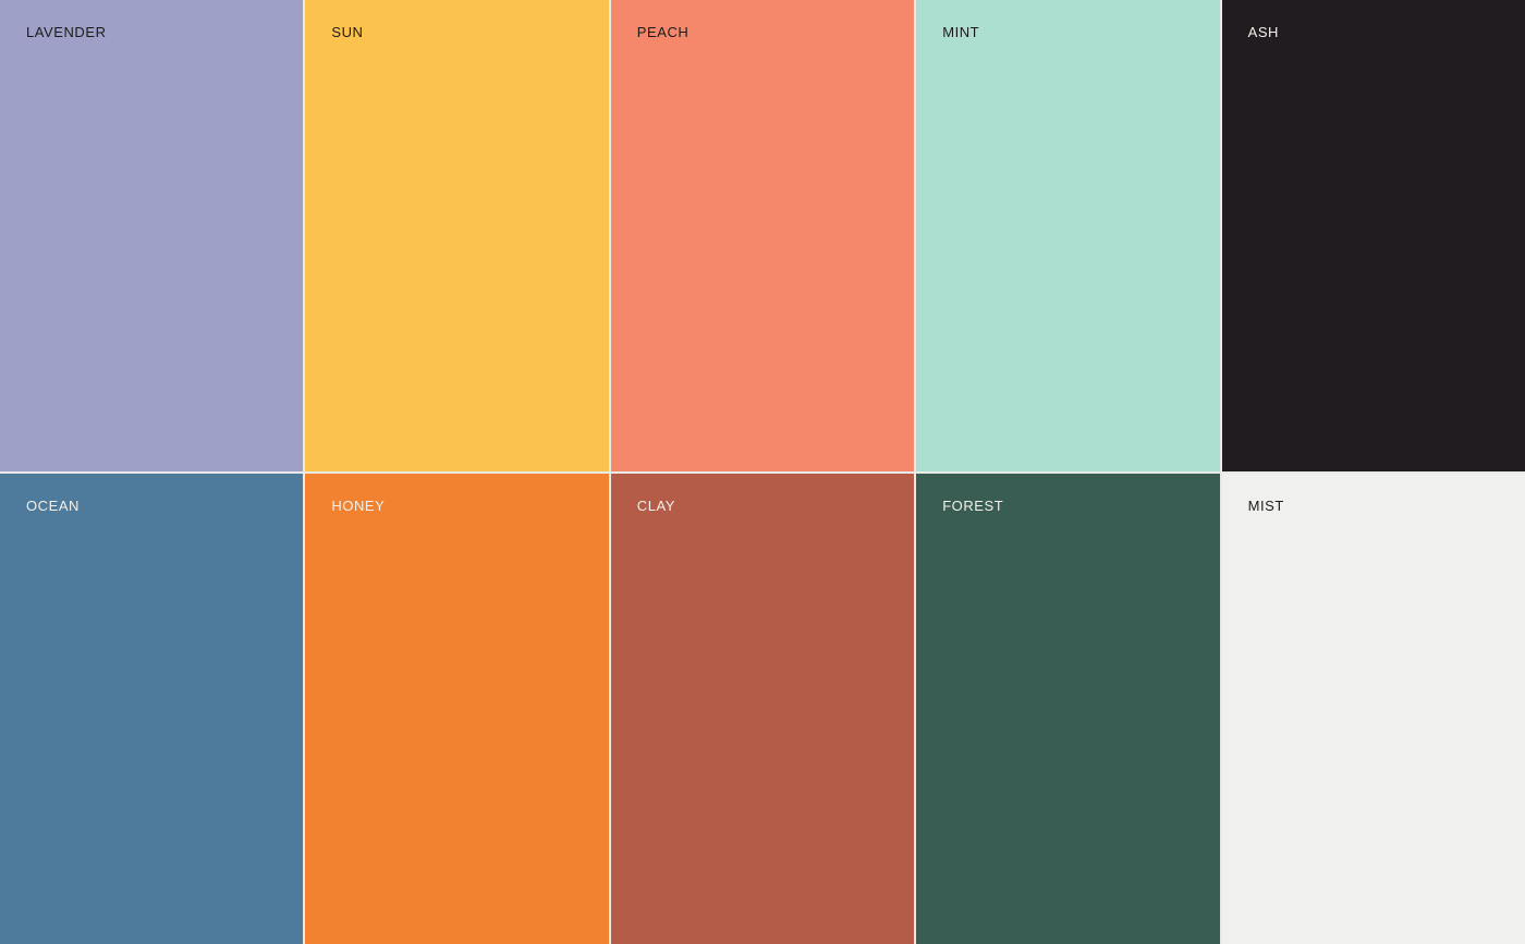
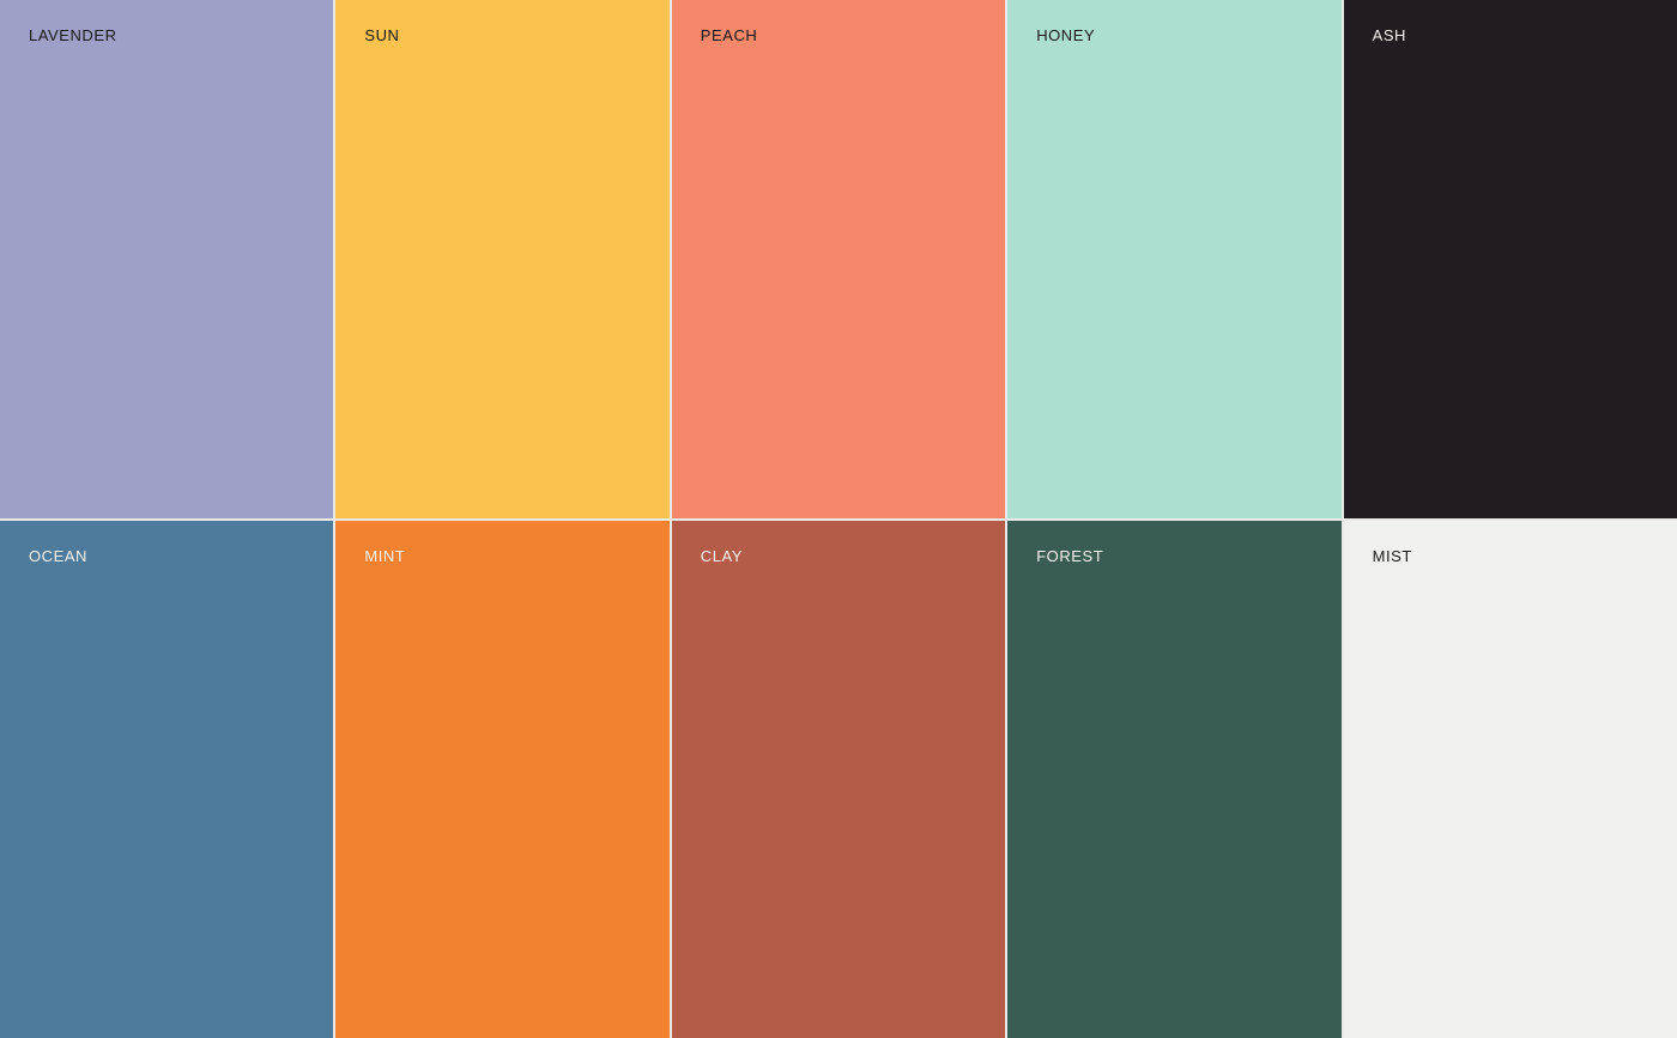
  LAVENDER
  SUN
  PEACH
- MINT
+ HONEY
  ASH
  OCEAN
- HONEY
+ MINT
  CLAY
  FOREST
  MIST
